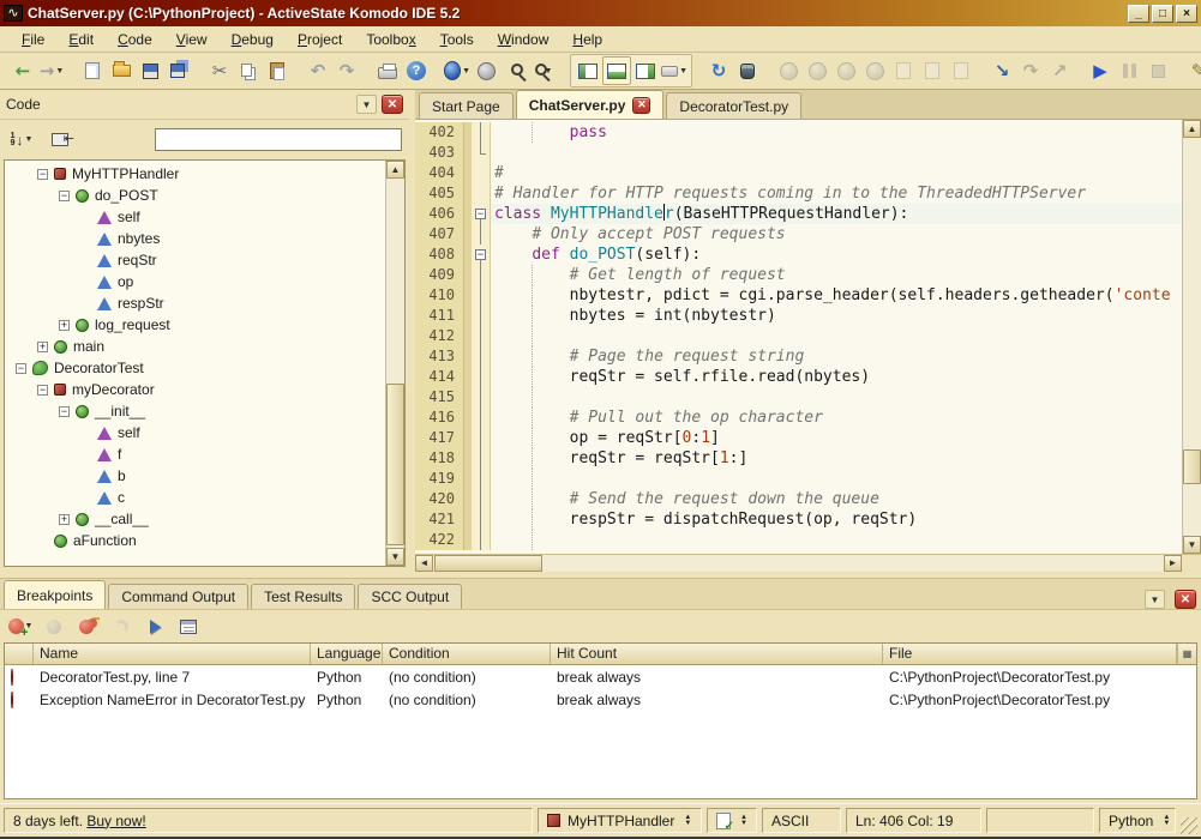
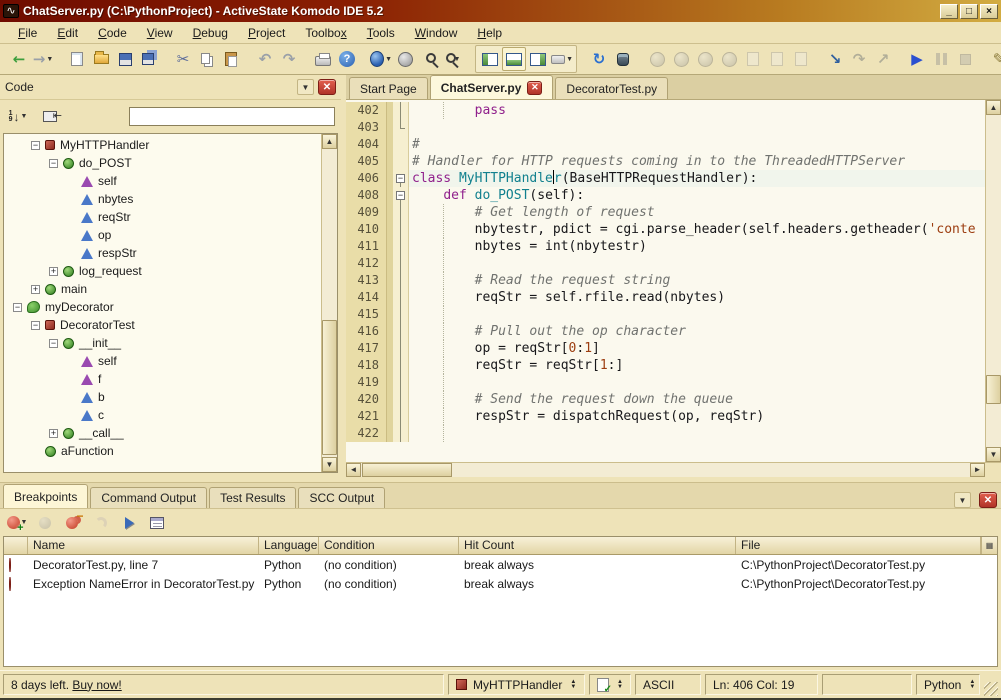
  ∿
  ChatServer.py (C:\PythonProject) - ActiveState Komodo IDE 5.2
  _
  □
  ×
  File
  Edit
  Code
  View
  Debug
  Project
  Toolbox
  Tools
  Window
  Help
  ←
  →
  ✂
  ↶
  ↷
  ?
  ↻
  ↘
  ↷
  ↗
  ▶
  ✎
  Code
  ▼
  ✕
  ↓
  −
  MyHTTPHandler
  −
  do_POST
  self
  nbytes
  reqStr
  op
  respStr
  +
  log_request
  +
  main
  −
- DecoratorTest
+ myDecorator
  −
- myDecorator
+ DecoratorTest
  −
  __init__
  self
  f
  b
  c
  +
  __call__
  aFunction
  ▲
  ▼
  Start Page
  ChatServer.py
  ✕
  DecoratorTest.py
  402
  pass
  403
  404
  #
  405
  # Handler for HTTP requests coming in to the ThreadedHTTPServer
  406
  −
  class MyHTTPHandler(BaseHTTPRequestHandler):
- 407
- # Only accept POST requests
  408
  −
  def do_POST(self):
  409
  # Get length of request
  410
  nbytestr, pdict = cgi.parse_header(self.headers.getheader('conte
  411
  nbytes = int(nbytestr)
  412
  413
- # Page the request string
+ # Read the request string
  414
  reqStr = self.rfile.read(nbytes)
  415
  416
  # Pull out the op character
  417
  op = reqStr[0:1]
  418
  reqStr = reqStr[1:]
  419
  420
  # Send the request down the queue
  421
  respStr = dispatchRequest(op, reqStr)
  422
  ▲
  ▼
  ◄
  ►
  Breakpoints
  Command Output
  Test Results
  SCC Output
  ▼
  ✕
  Name
  Language
  Condition
  Hit Count
  File
  ▦
  DecoratorTest.py, line 7
  Python
  (no condition)
  break always
  C:\PythonProject\DecoratorTest.py
  Exception NameError in DecoratorTest.py
  Python
  (no condition)
  break always
  C:\PythonProject\DecoratorTest.py
  8 days left.
  Buy now!
  MyHTTPHandler
  ASCII
  Ln: 406 Col: 19
  Python
